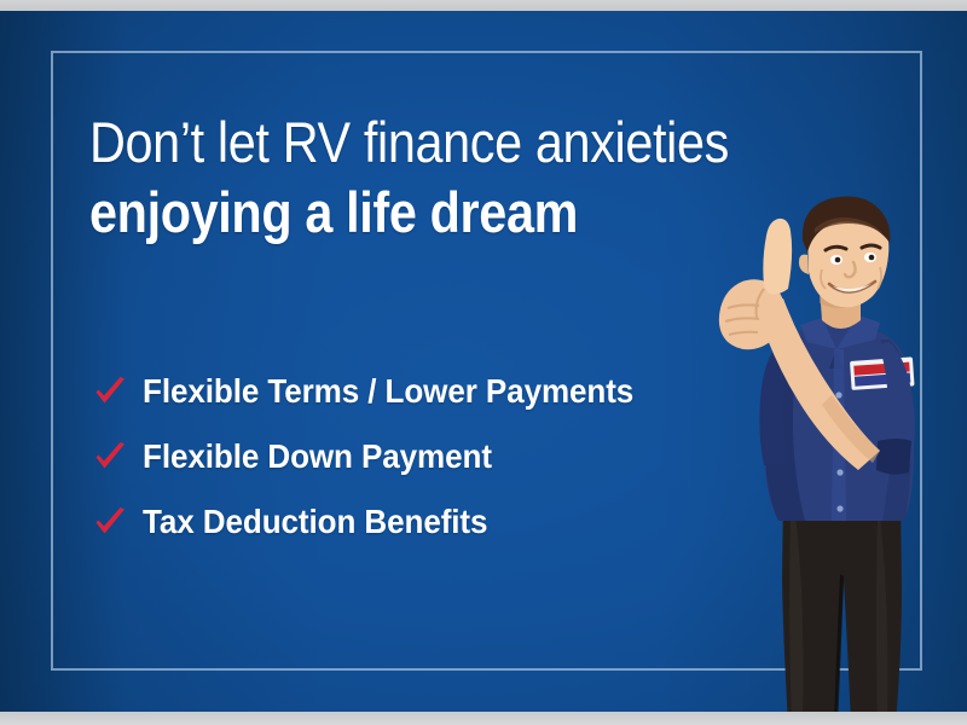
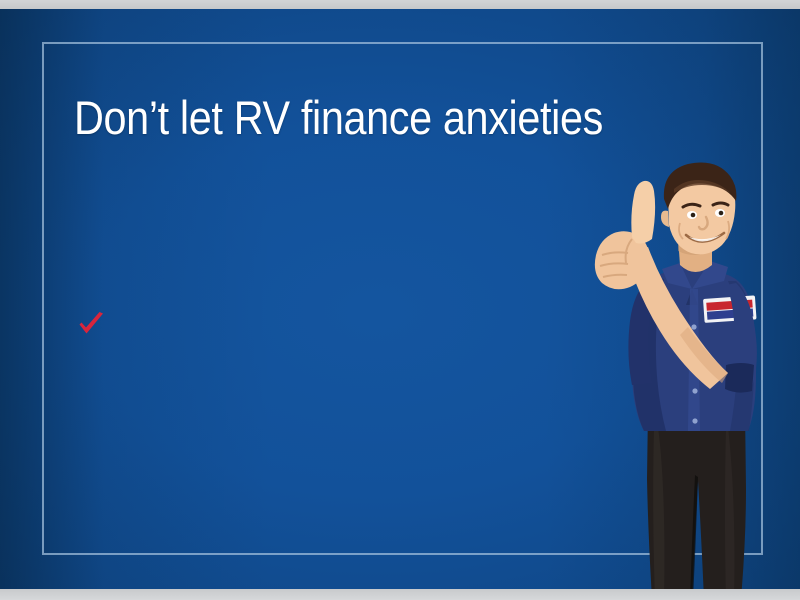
  Don’t let RV finance anxieties
- enjoying a life dream
- Flexible Terms / Lower Payments
- Flexible Down Payment
- Tax Deduction Benefits
